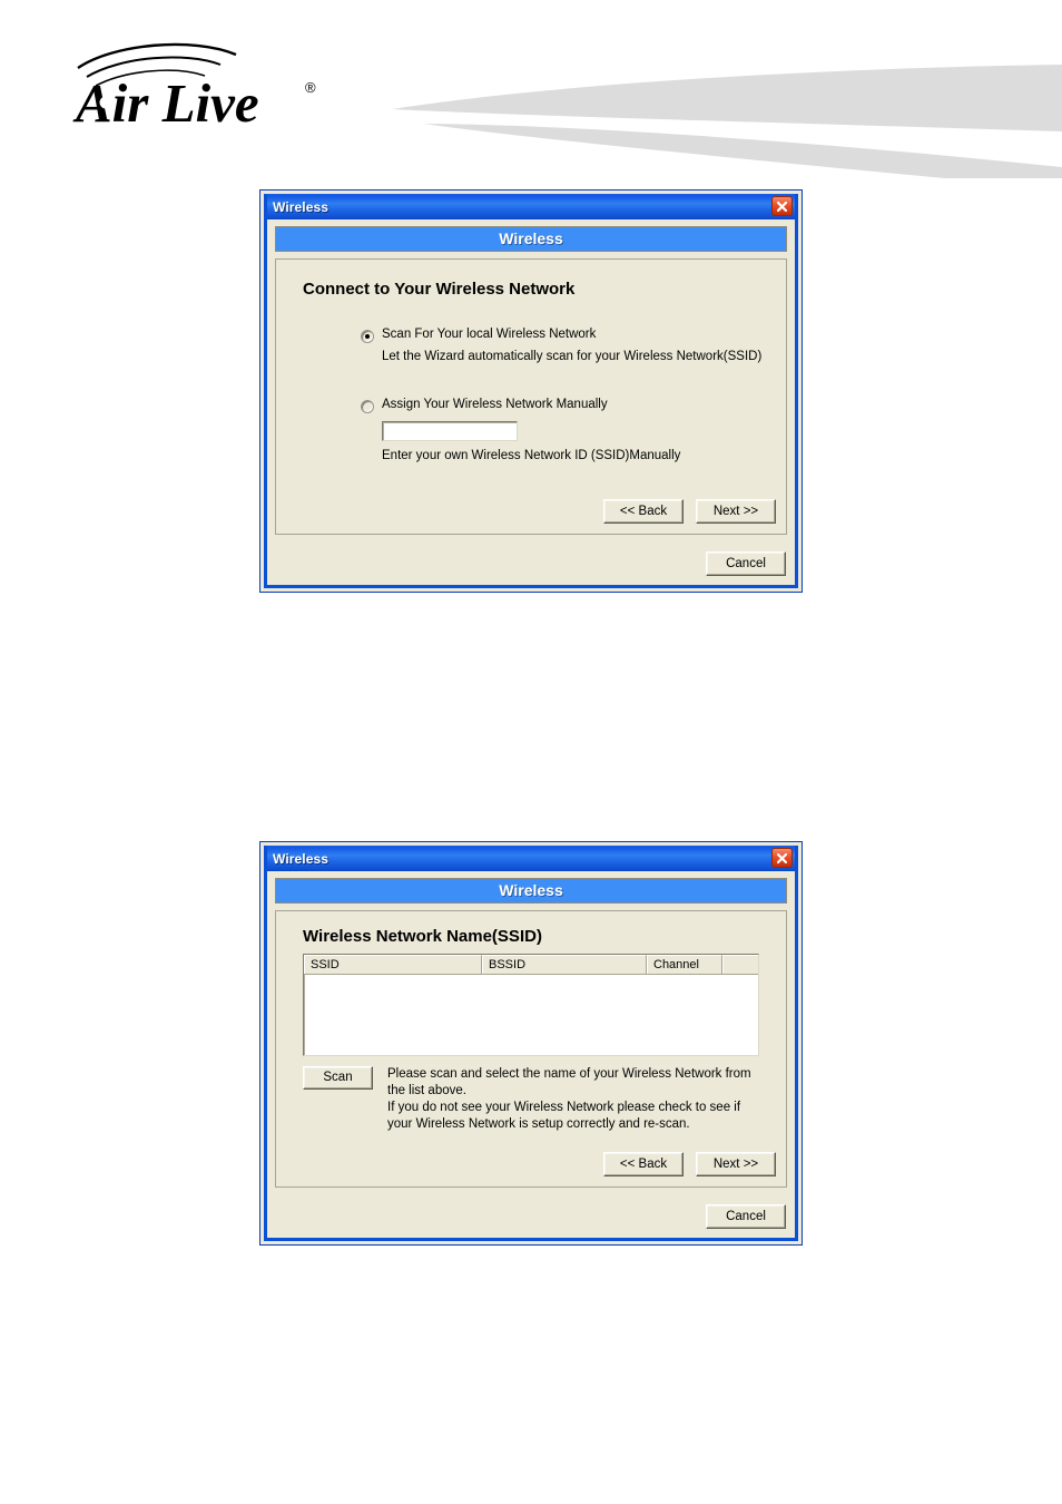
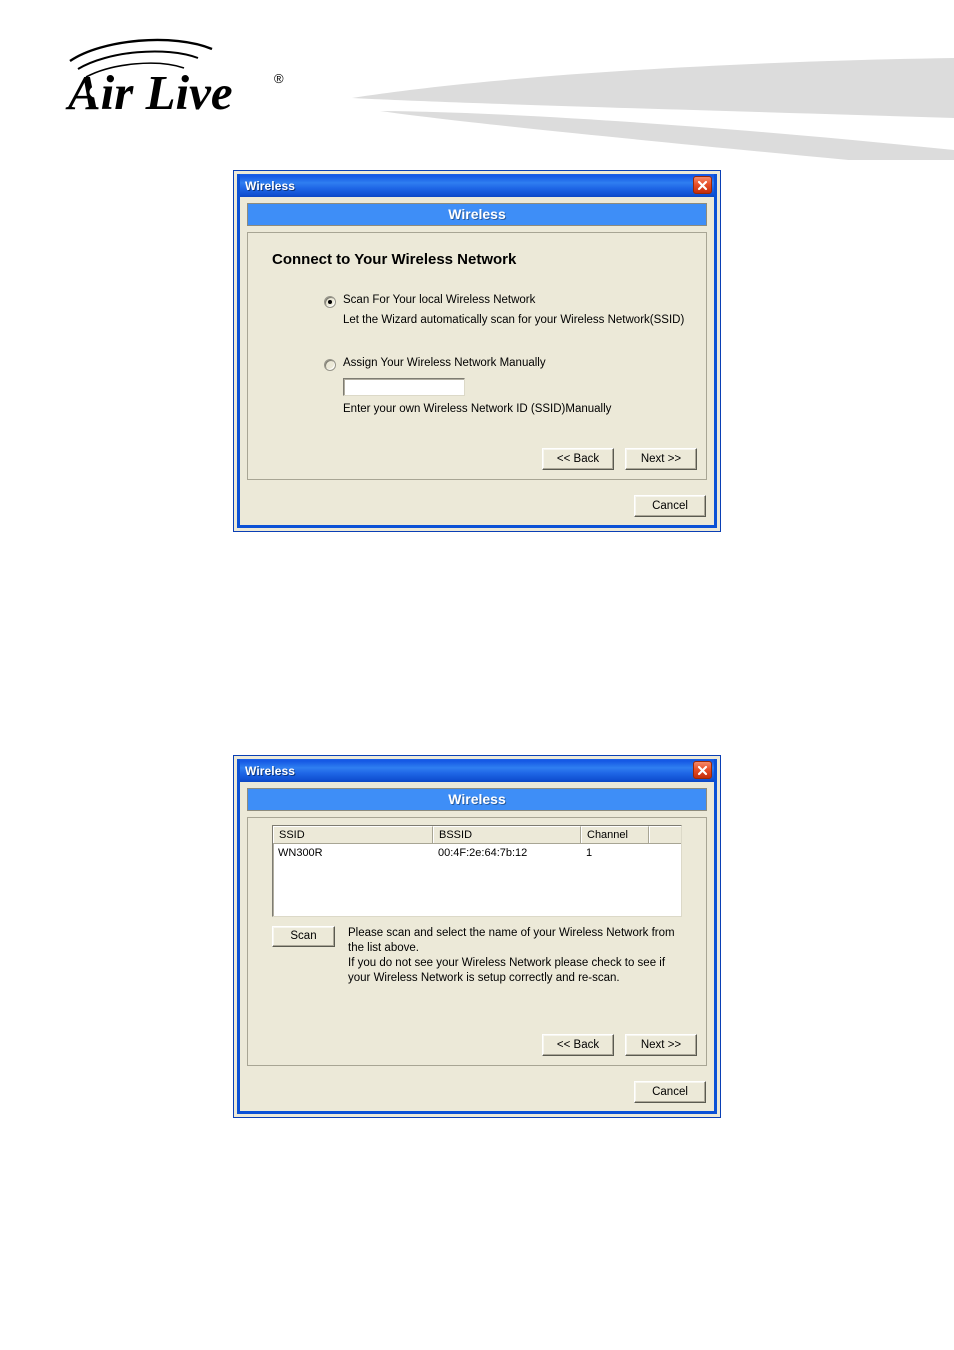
  Air Live
  ®
  Wireless
  Wireless
  Connect to Your Wireless Network
  Scan For Your local Wireless Network
  Let the Wizard automatically scan for your Wireless Network(SSID)
  Assign Your Wireless Network Manually
  Enter your own Wireless Network ID (SSID)Manually
  << Back
  Next >>
  Cancel
  Wireless
  Wireless
- Wireless Network Name(SSID)
  SSID
  BSSID
  Channel
+ WN300R
+ 00:4F:2e:64:7b:12
+ 1
  Scan
  Please scan and select the name of your Wireless Network from
  the list above.
  If you do not see your Wireless Network please check to see if
  your Wireless Network is setup correctly and re-scan.
  << Back
  Next >>
  Cancel
